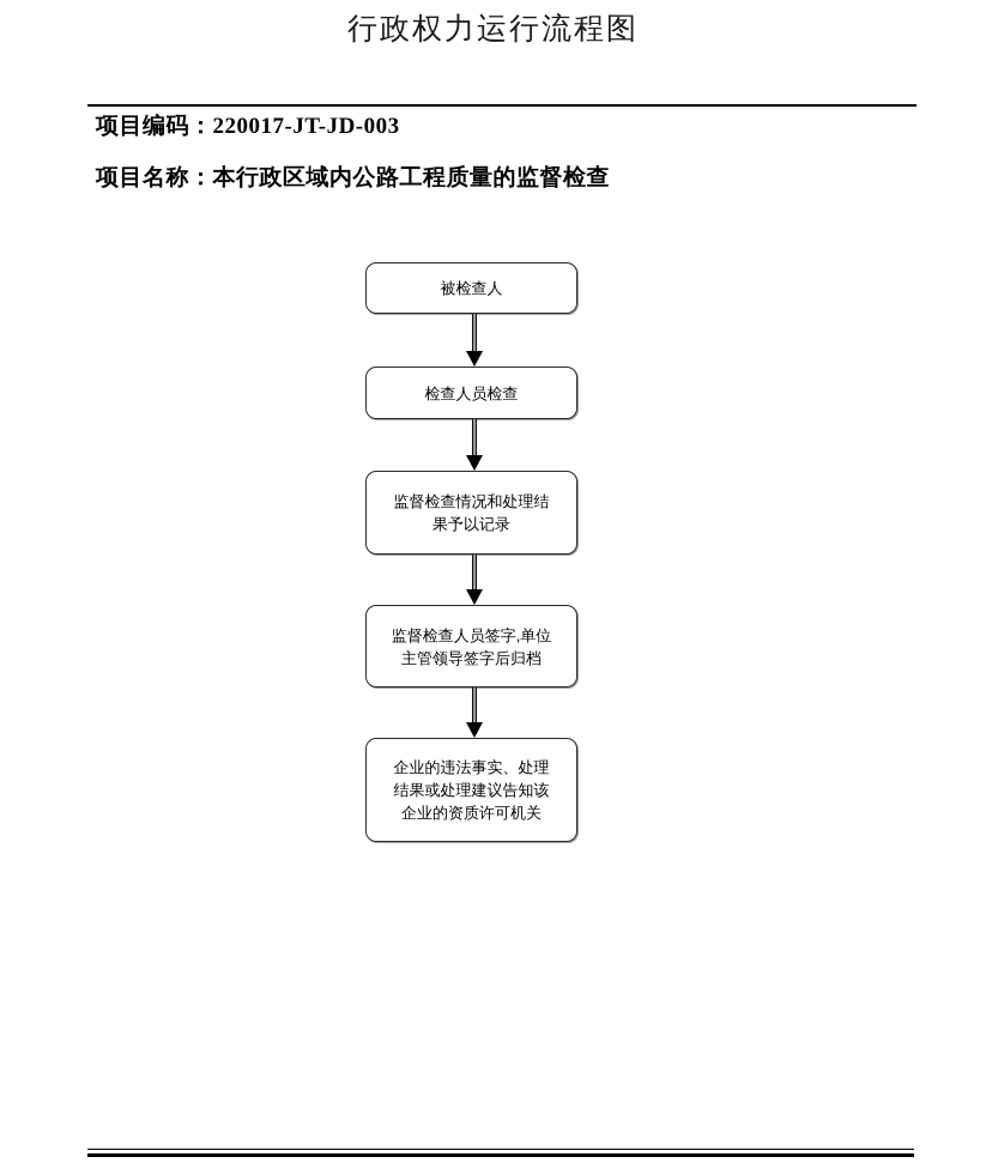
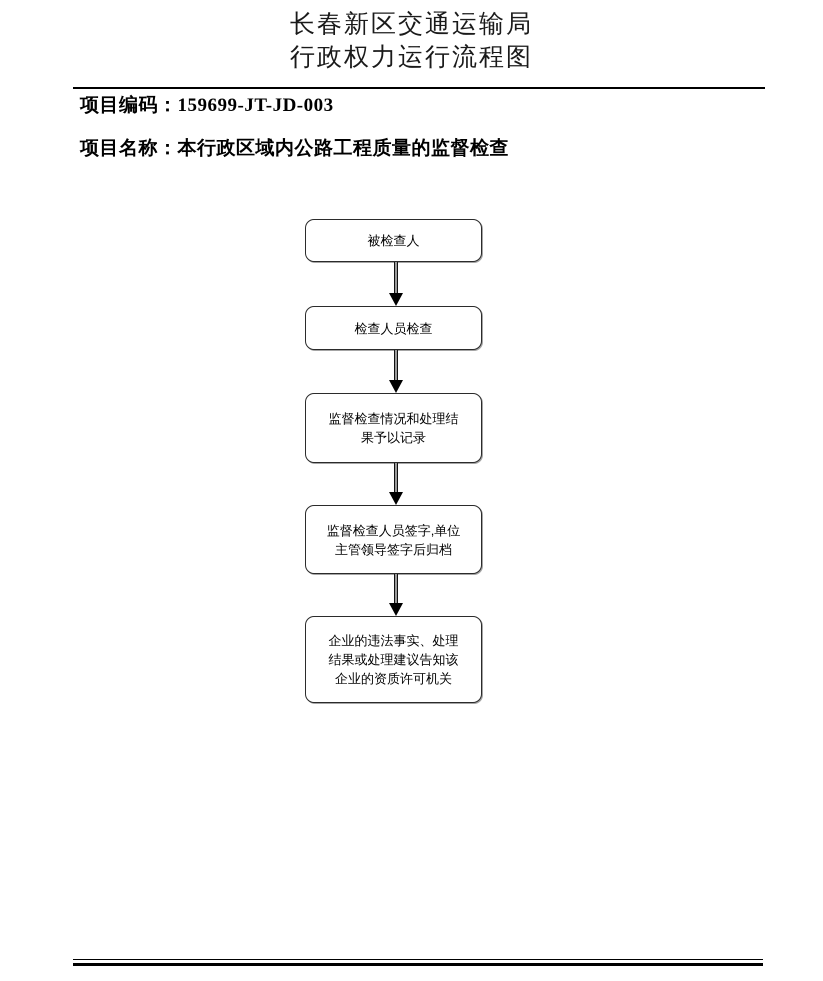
+ 长春新区交通运输局
  行政权力运行流程图
- 项目编码：220017-JT-JD-003
+ 项目编码：159699-JT-JD-003
  项目名称：本行政区域内公路工程质量的监督检查
  被检查人
  检查人员检查
  监督检查情况和处理结
  果予以记录
  监督检查人员签字,单位
  主管领导签字后归档
  企业的违法事实、处理
  结果或处理建议告知该
  企业的资质许可机关
